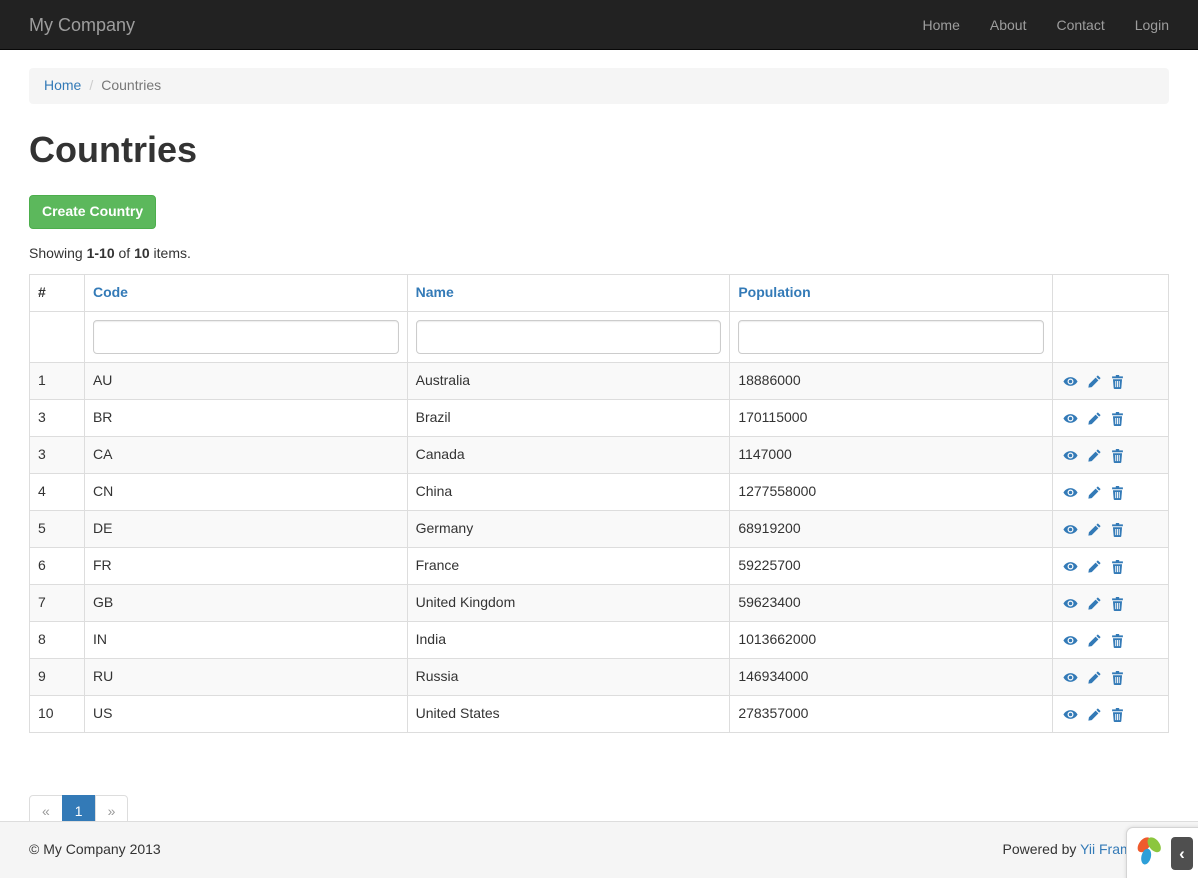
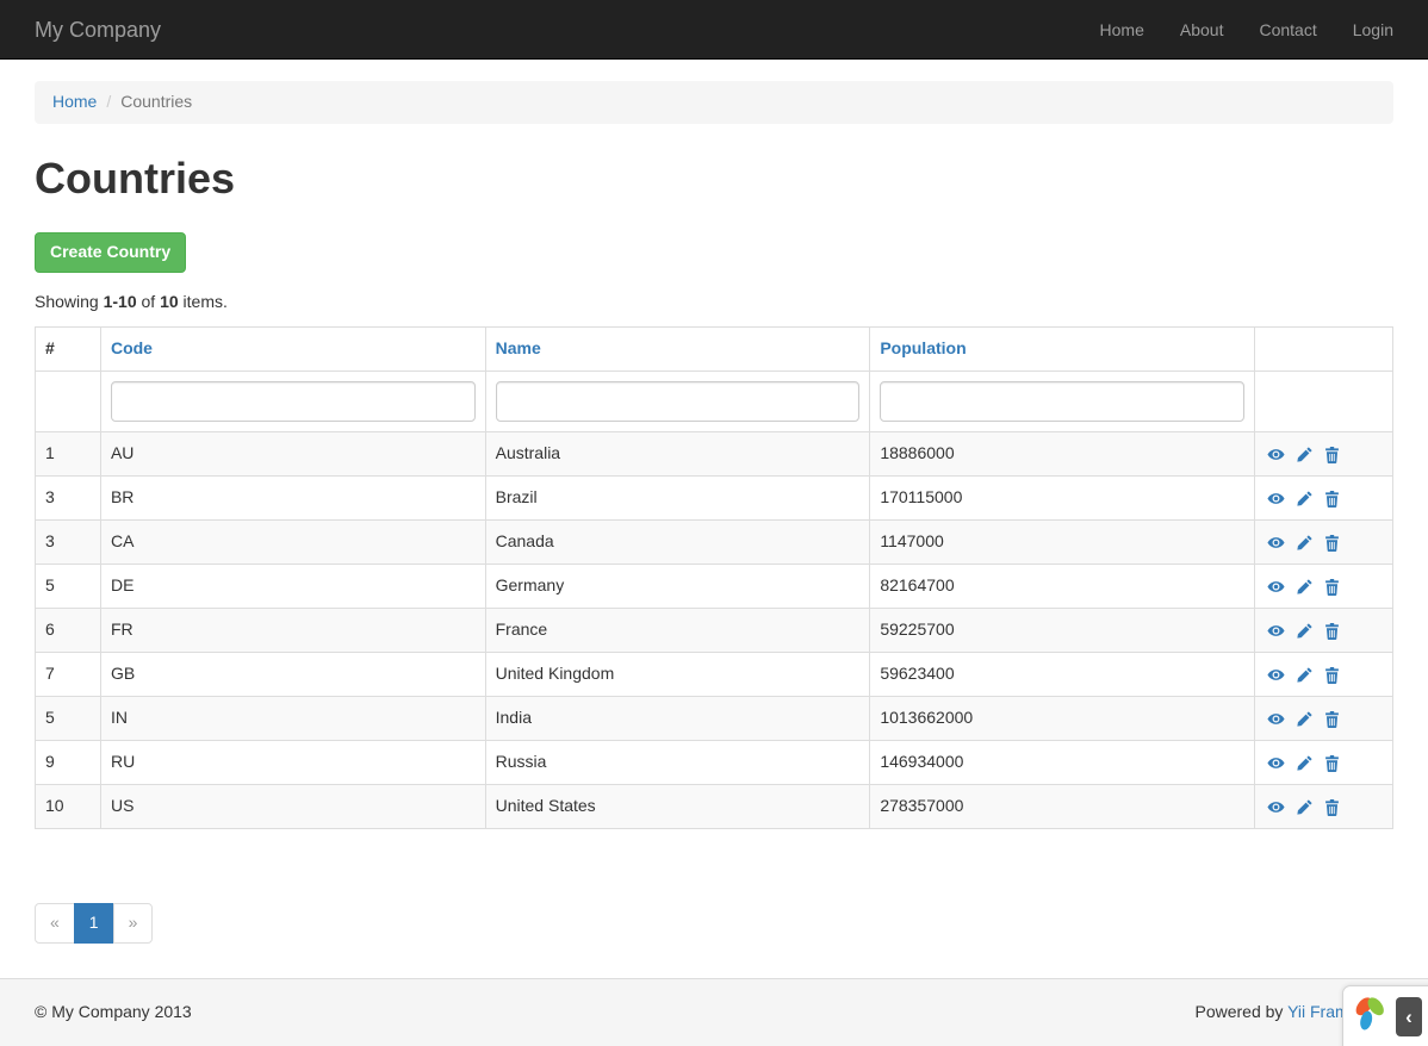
  My Company
  Home
  About
  Contact
  Login
  Home
  /
  Countries
  Countries
  Create Country
  Showing 1-10 of 10 items.
  #	Code	Name	Population
  1	AU	Australia	18886000
  3	BR	Brazil	170115000
  3	CA	Canada	1147000
- 4	CN	China	1277558000
- 5	DE	Germany	68919200
+ 5	DE	Germany	82164700
  6	FR	France	59225700
  7	GB	United Kingdom	59623400
- 8	IN	India	1013662000
+ 5	IN	India	1013662000
  9	RU	Russia	146934000
  10	US	United States	278357000
  «
  1
  »
  © My Company 2013
  Powered by Yii Fra
  ‹
